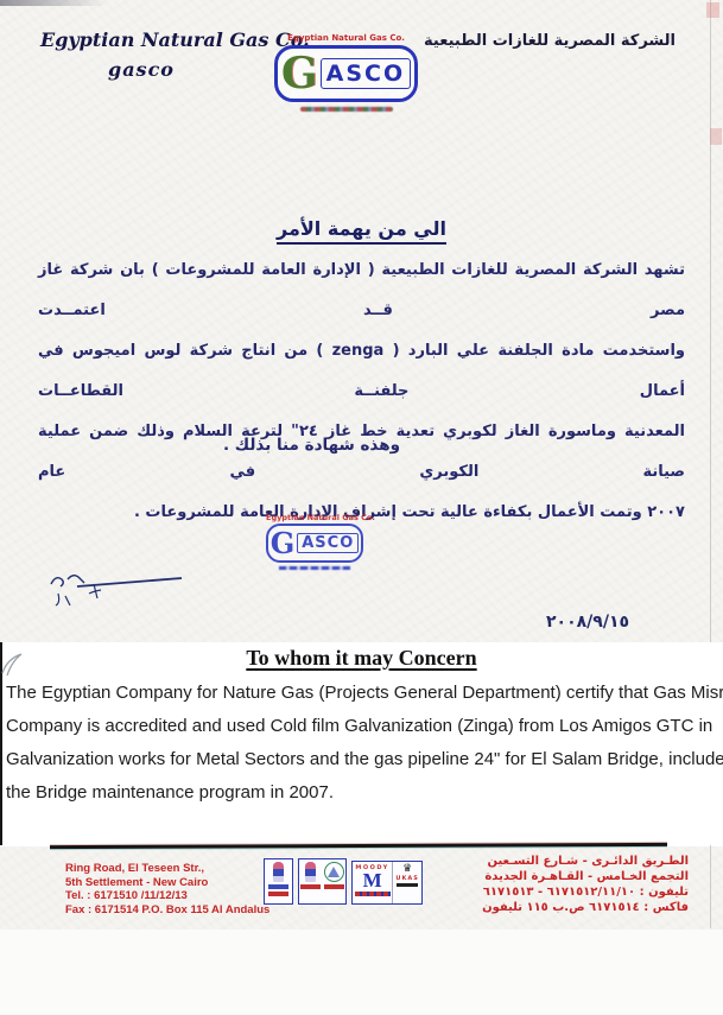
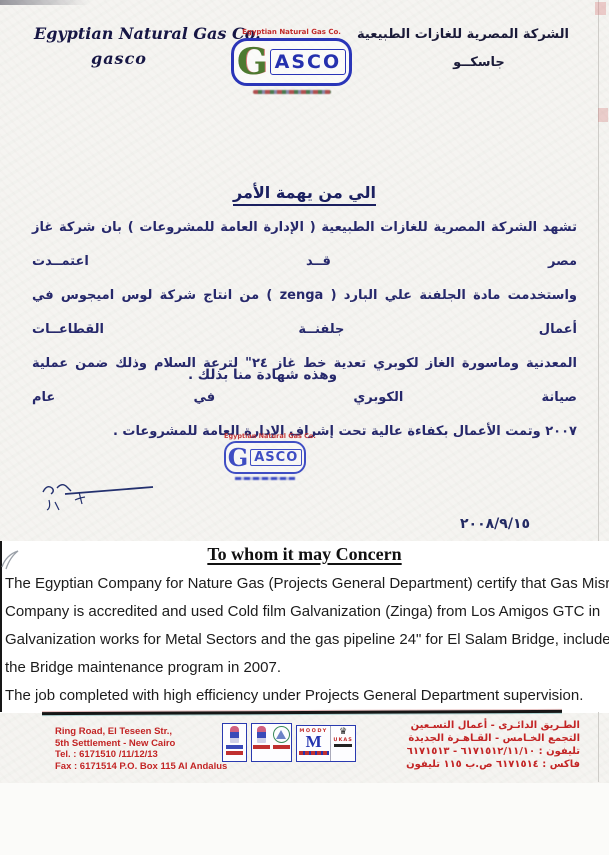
  Egyptian Natural Gas
  gasco
  Egyptian Natural Gas Co.
  G
  ASCO
  الشركة المصرية للغازات الطبيعية
+ جاسكــو
  الي من يهمة الأمر
  تشهد الشركة المصرية للغازات الطبيعية ( الإدارة العامة للمشروعات ) بان شركة غاز مصر قــد اعتمــدت
  واستخدمت مادة الجلفنة علي البارد ( zenga ) من انتاج شركة لوس اميجوس في أعمال جلفنــة القطاعــات
  المعدنية وماسورة الغاز لكوبري تعدية خط غاز ٢٤" لترعة السلام وذلك ضمن عملية صيانة الكوبري في عام
  ٢٠٠٧ وتمت الأعمال بكفاءة عالية تحت إشراف الإدارة العامة للمشروعات .
  وهذه شهادة منا بذلك .
  Egyptian Natural Gas Co.
  G
  ASCO
  ٢٠٠٨/٩/١٥
  To whom it may Concern
  The Egyptian Company for Nature Gas (Projects General Department) certify that Gas Misr
  Company is accredited and used Cold film Galvanization (Zinga) from Los Amigos GTC in
  Galvanization works for Metal Sectors and the gas pipeline 24" for El Salam Bridge, include
  the Bridge maintenance program in 2007.
+ The job completed with high efficiency under Projects General Department supervision.
  Ring Road, El Teseen Str.,
  5th Settlement - New Cairo
  Tel. : 6171510 /11/12/13
  Fax : 6171514 P.O. Box 115 Al Andalus
  M
  ♛
- الطـريق الدائـرى - شـارع التسـعين
+ الطـريق الدائـرى - أعمال التسـعين
  التجمع الخـامس - القـاهـرة الجديدة
  تليفون : ٦١٧١٥١٢/١١/١٠ - ٦١٧١٥١٣
  فاكس : ٦١٧١٥١٤ ص.ب ١١٥ تليفون
